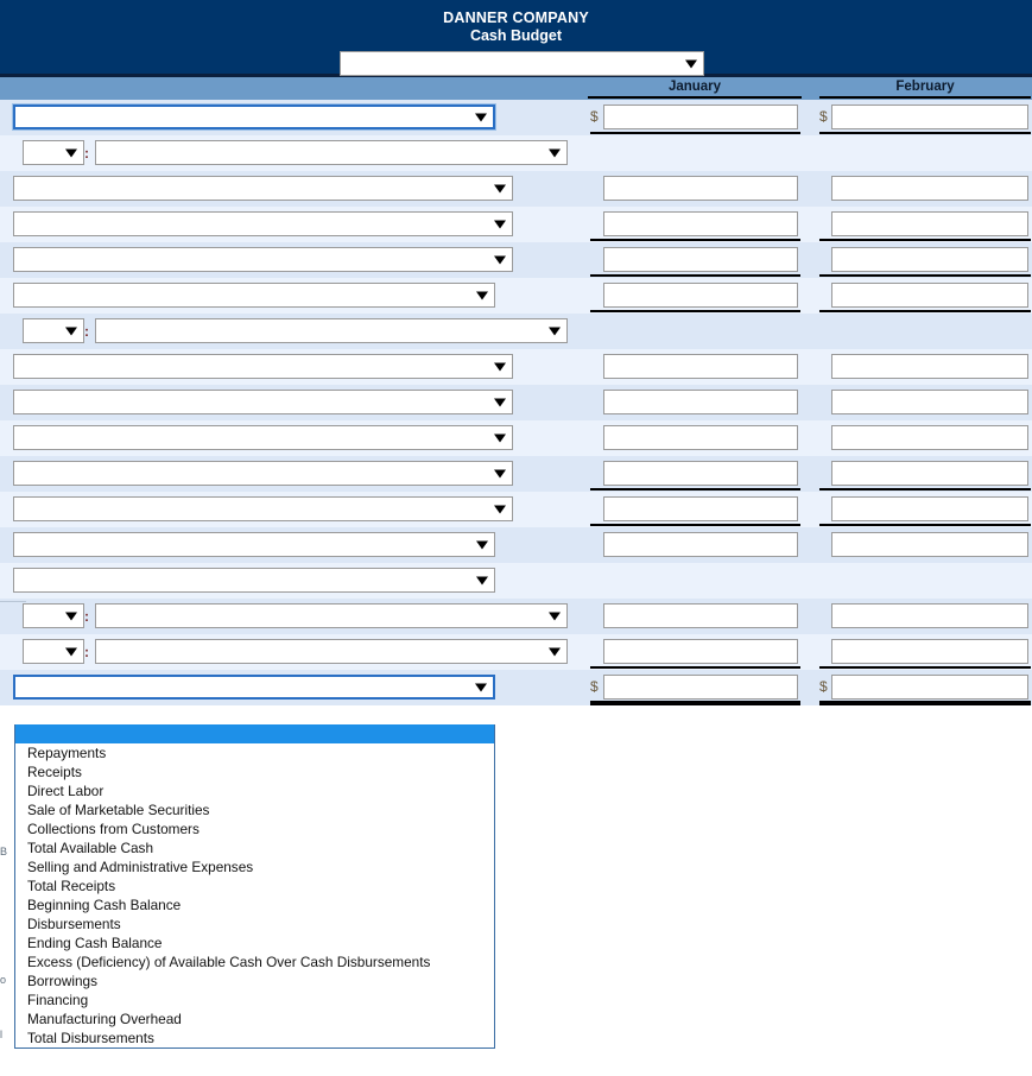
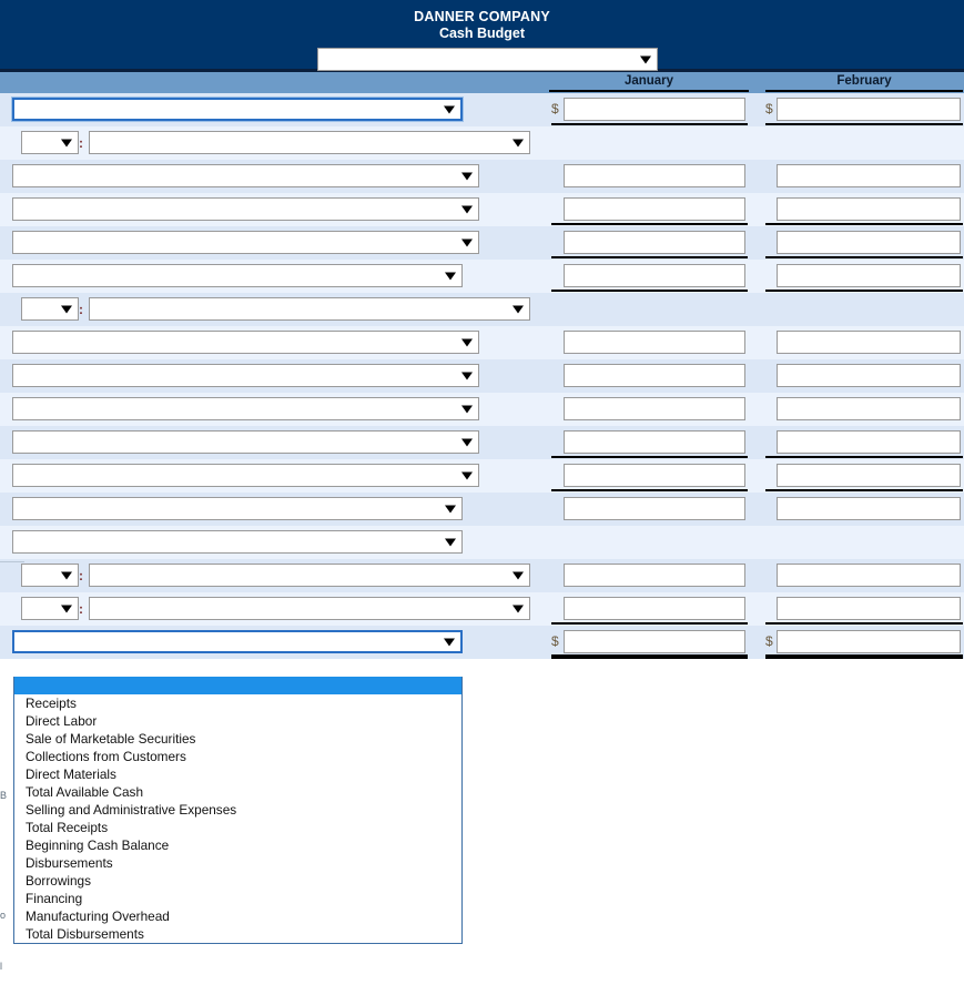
  DANNER COMPANY
  Cash Budget
  January
  February
  $
  $
  :
  :
  :
  :
  $
  $
  B
  o
  l
- Repayments
  Receipts
  Direct Labor
  Sale of Marketable Securities
  Collections from Customers
+ Direct Materials
  Total Available Cash
  Selling and Administrative Expenses
  Total Receipts
  Beginning Cash Balance
  Disbursements
- Ending Cash Balance
- Excess (Deficiency) of Available Cash Over Cash Disbursements
  Borrowings
  Financing
  Manufacturing Overhead
  Total Disbursements
